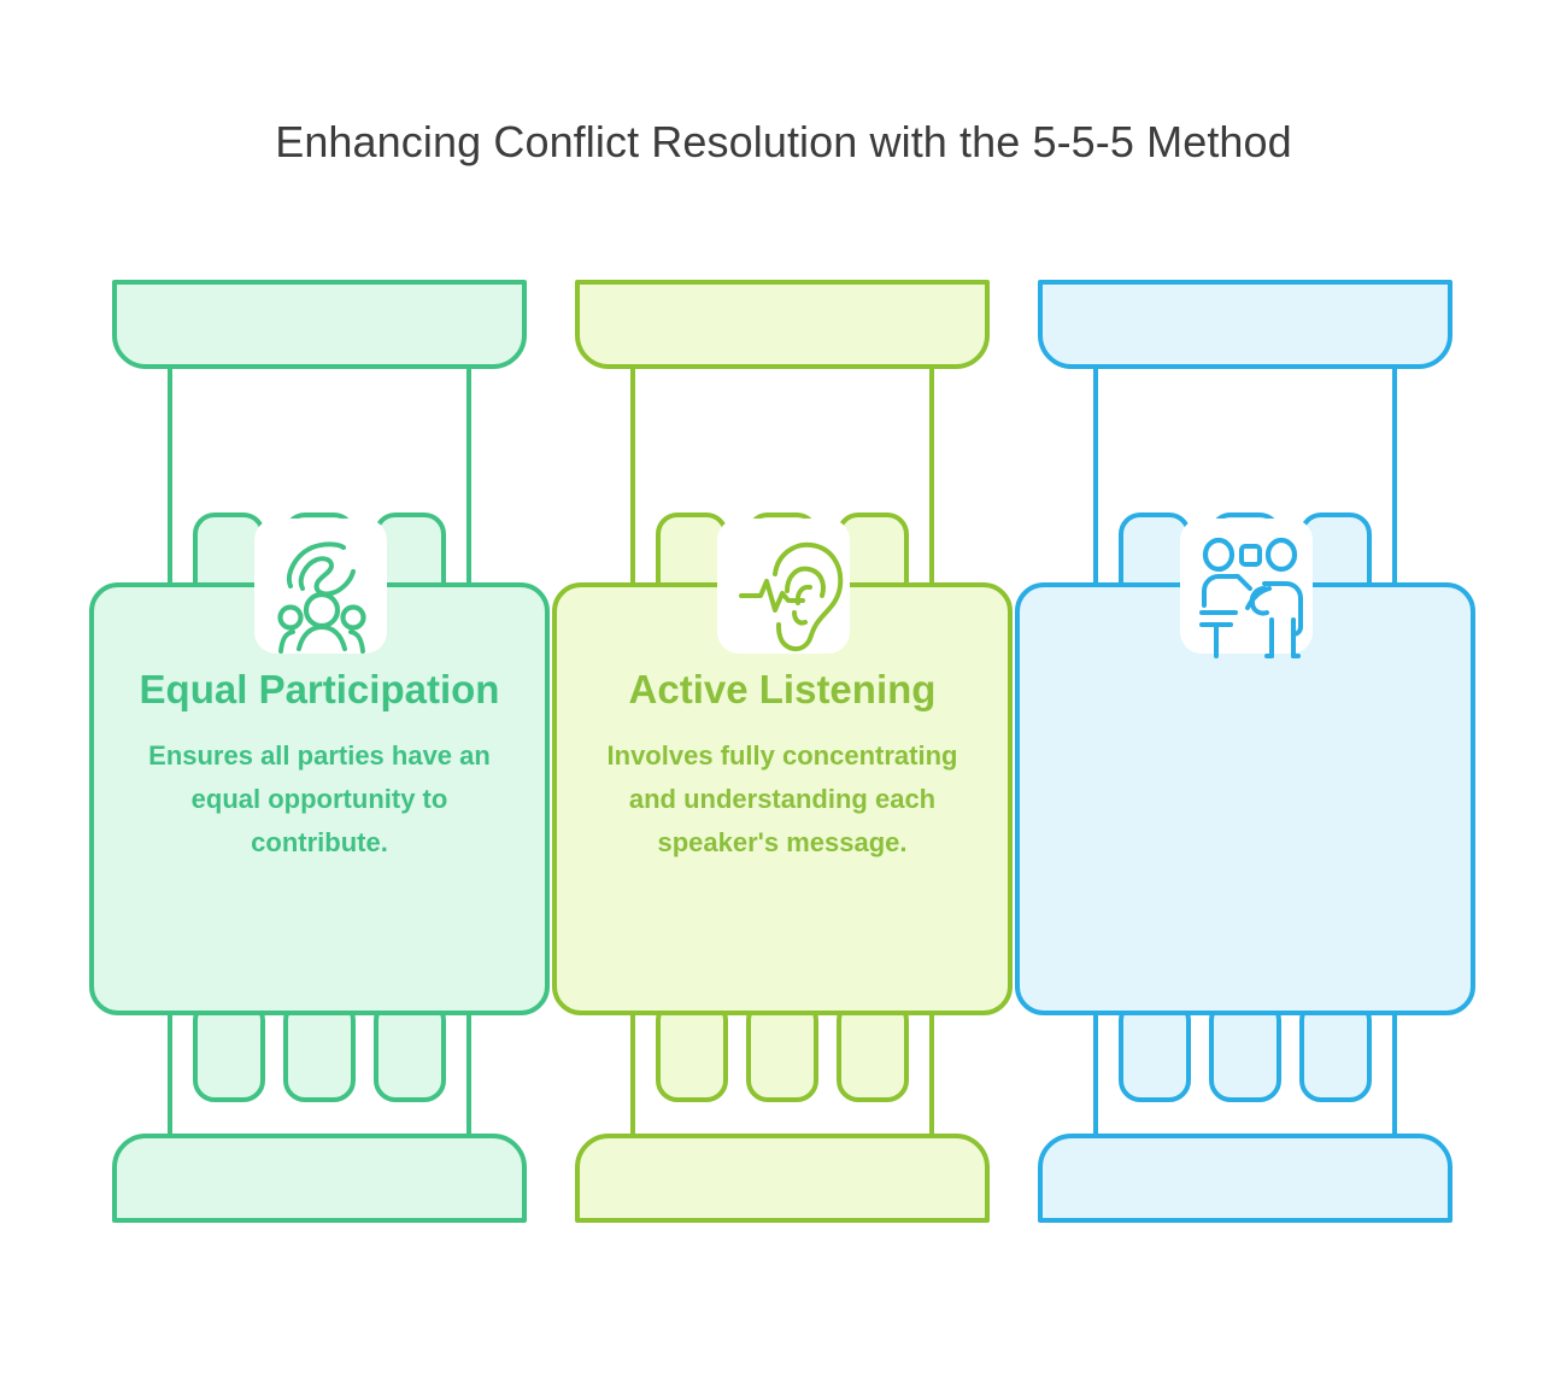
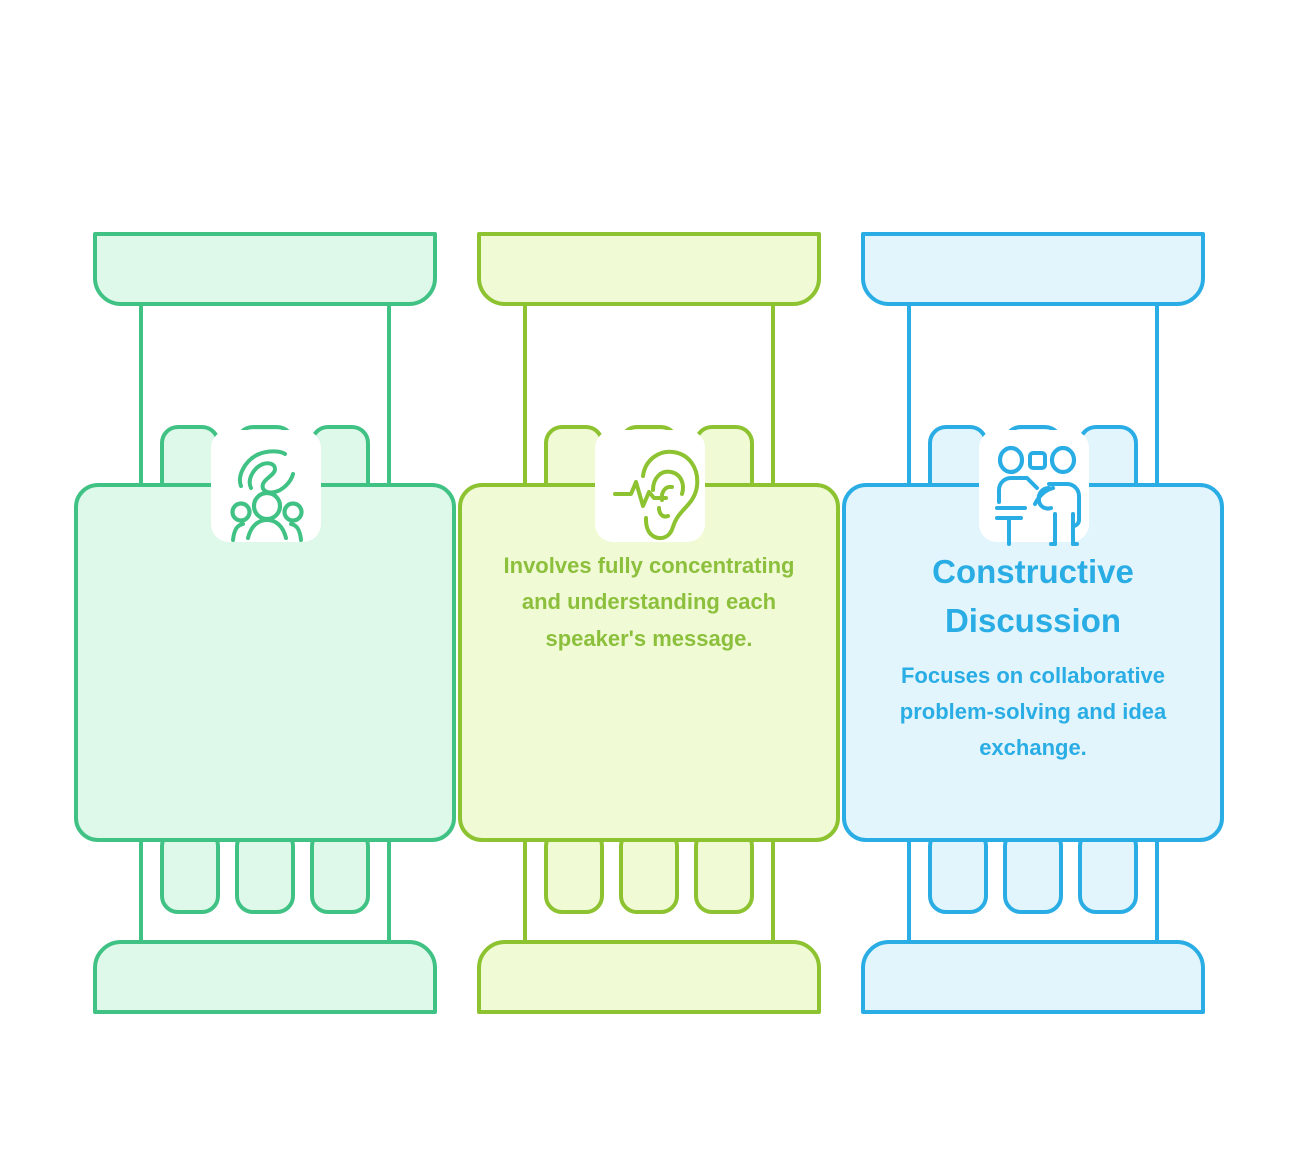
- Enhancing Conflict Resolution with the 5-5-5 Method
- Equal Participation
- Ensures all parties have an equal opportunity to contribute.
- Active Listening
  Involves fully concentrating and understanding each speaker's message.
+ Constructive Discussion
+ Focuses on collaborative problem-solving and idea exchange.
